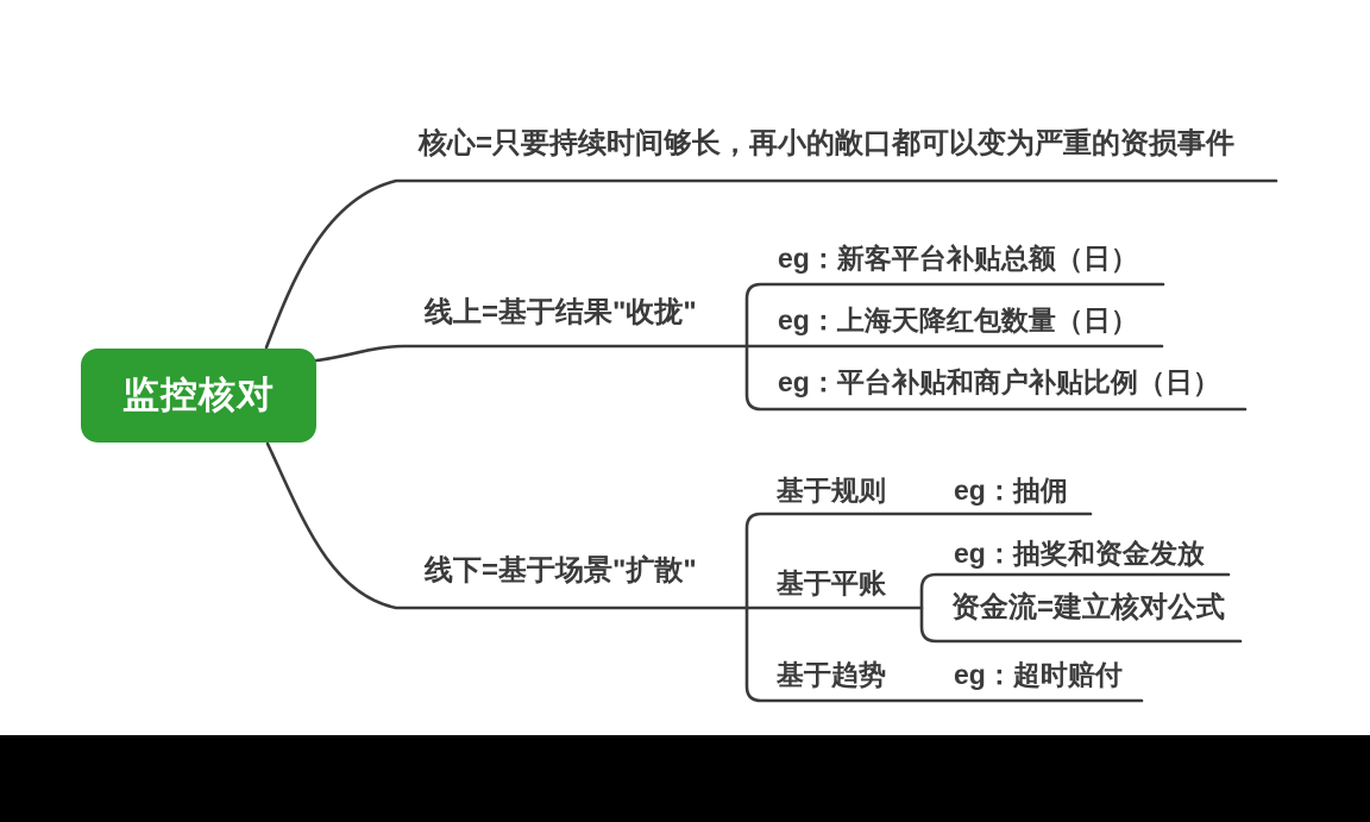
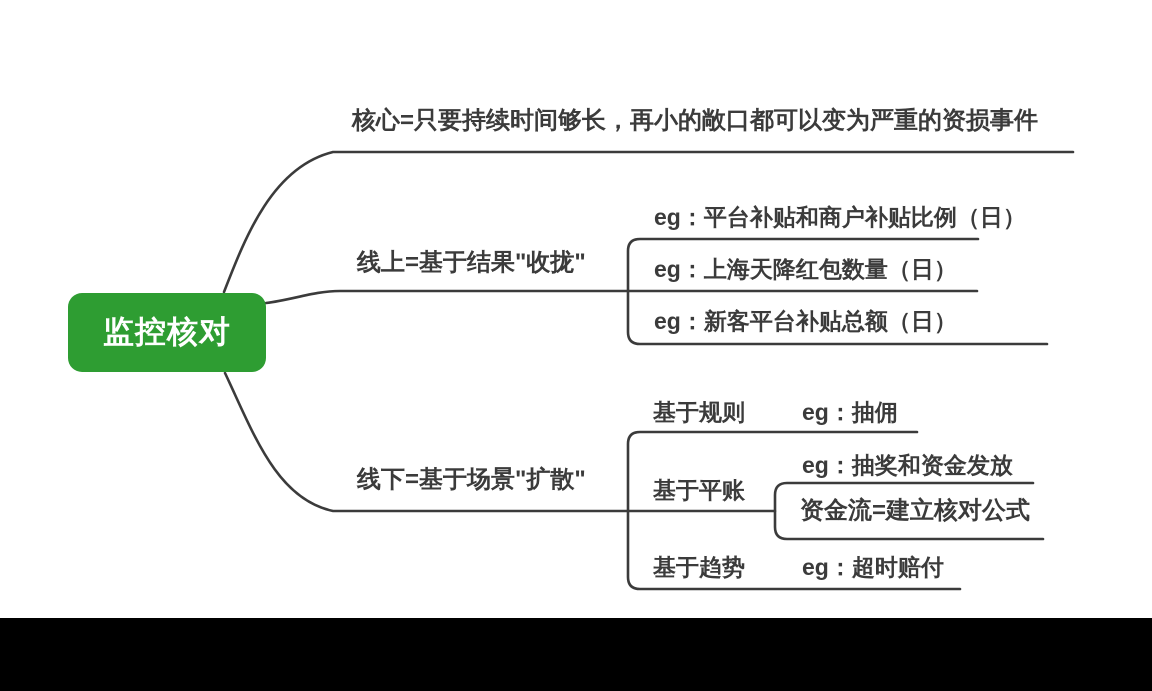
  监控核对
  核心=只要持续时间够长，再小的敞口都可以变为严重的资损事件
  线上=基于结果"收拢"
- eg：新客平台补贴总额（日）
+ eg：平台补贴和商户补贴比例（日）
  eg：上海天降红包数量（日）
- eg：平台补贴和商户补贴比例（日）
+ eg：新客平台补贴总额（日）
  线下=基于场景"扩散"
  基于规则
  eg：抽佣
  基于平账
  eg：抽奖和资金发放
  资金流=建立核对公式
  基于趋势
  eg：超时赔付
